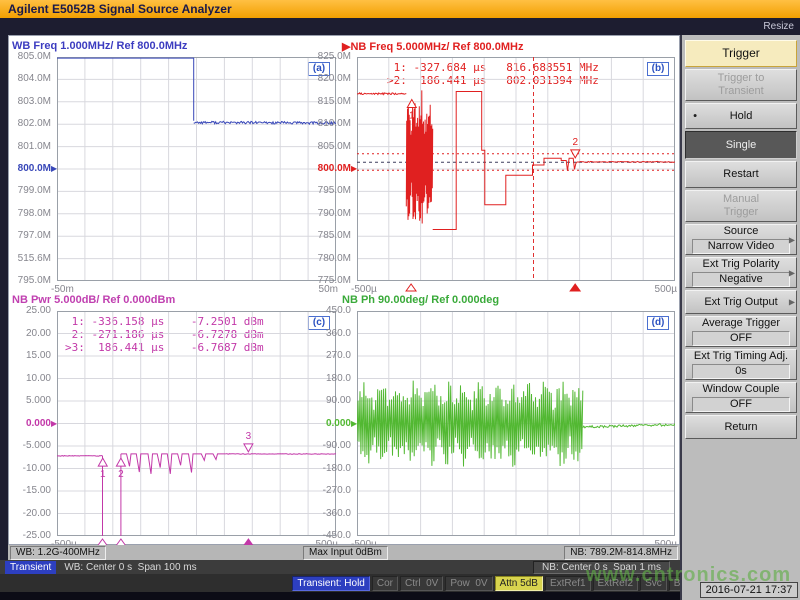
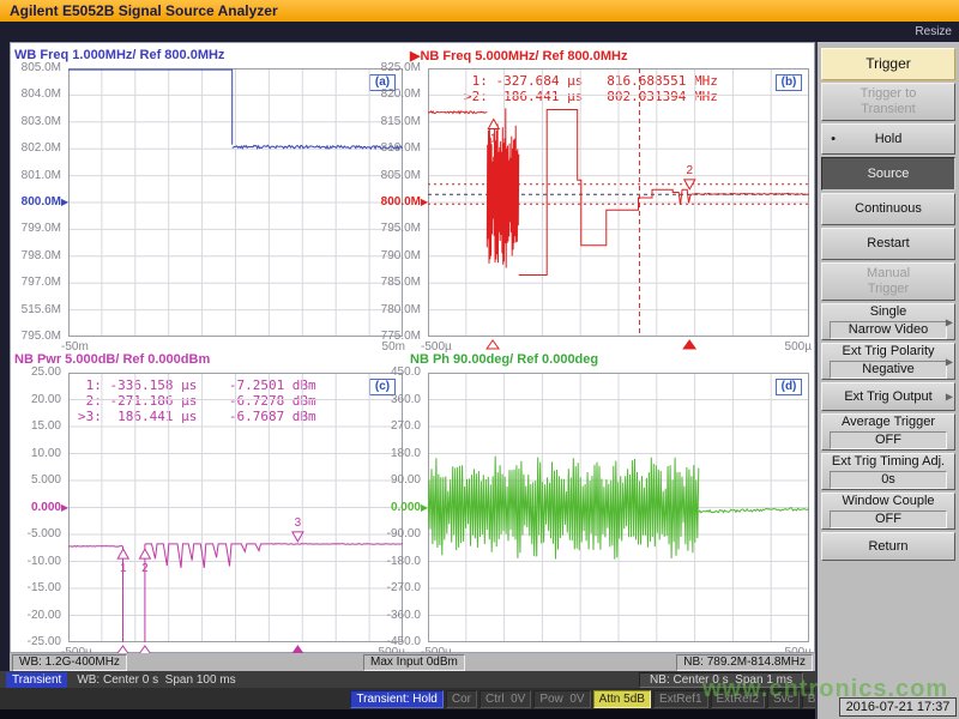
  Agilent E5052B Signal Source Analyzer
  Resize
  WB Freq 1.000MHz/ Ref 800.0MHz
  805.0M
  804.0M
  803.0M
  802.0M
  801.0M
  800.0M
  ▶
  799.0M
  798.0M
  797.0M
  515.6M
  795.0M
  -50m
  50m
  (a)
  ▶NB Freq 5.000MHz/ Ref 800.0MHz
  825.0M
  820.0M
  815.0M
  810.0M
  805.0M
  800.0M
  ▶
  795.0M
  790.0M
  785.0M
  780.0M
  775.0M
  -500µ
  500µ
  (b)
  1: -327.684 µs 86.688551 MHz
  >2: 186.441 µs 82.031394 MHz
  1
  2
  NB Pwr 5.000dB/ Ref 0.000dBm
  25.00
  20.00
  15.00
  10.00
  5.000
  0.000
  ▶
  -5.000
  -10.00
  -15.00
  -20.00
  -25.00
  (c)
  1: -336.15 µs -7.2501 dBm
  2: -271.18 µs -6.7278 dBm
  >3: 186.44 µs -6.7687 dBm
  1
  2
  3
  NB Ph 90.00deg/ Ref 0.000deg
  450.0
  360.0
  270.0
  180.0
  90.00
  0.000
  ▶
  -90.00
  -180.0
  -270.0
  -360.0
  -450.0
  (d)
  WB: 1.2G-400MHz
  Max Input 0dBm
  NB: 789.2M-814.8MHz
  Transient
  WB: Center 0 s Span 100 ms
  NB: Center 0 s Span 1 ms
  Transient: Hold
  Cor
  Ctrl 0V
  Pow 0V
  Attn 5dB
  ExtRef1
  ExtRef2
  Svc
  2016-07-21 17:37
  Trigger
  Trigger to
  Transient
  Hold
- Single
+ Source
+ Continuous
  Restart
  Manual
  Trigger
- Source
+ Single
  Narrow Video
  ▶
  Ext Trig Polarity
  Negative
  ▶
  Ext Trig Output
  ▶
  Average Trigger
  OFF
  Ext Trig Timing Adj.
  0s
  Window Couple
  OFF
  Return
  www.cntronics.com
